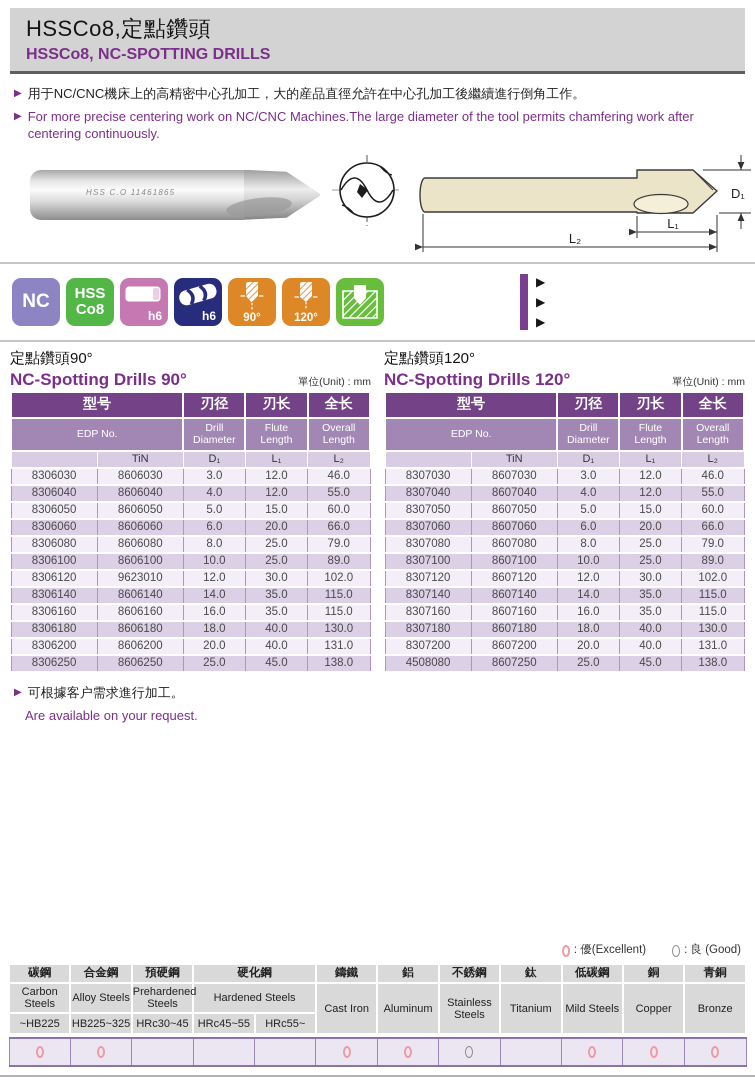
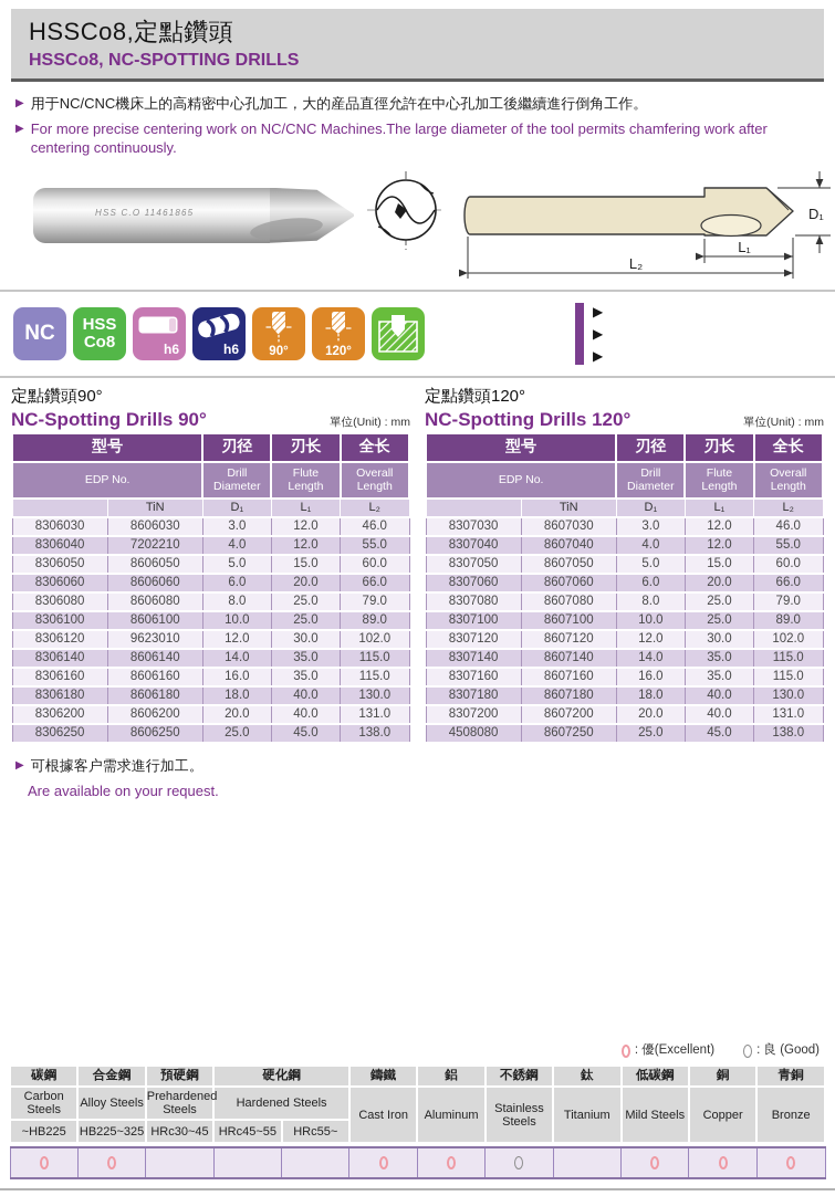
  HSSCo8,定點鑽頭
  HSSCo8, NC-SPOTTING DRILLS
  ▶
  用于NC/CNC機床上的高精密中心孔加工，大的産品直徑允許在中心孔加工後繼續進行倒角工作。
  ▶
  For more precise centering work on NC/CNC Machines.The large diameter of the tool permits chamfering work after centering continuously.
  HSS C.O 11461865
  D₁
  L₁
  L₂
  NC
  HSS
  Co8
  h6
  h6
  90°
  120°
  ▶
  ▶
  ▶
  定點鑽頭90°
  NC-Spotting Drills 90°
  單位(Unit) : mm
  型号	刃径	刃长	全长
  EDP No.	Drill Diameter	Flute Length	Overall Length
  	TiN	D₁	L₁	L₂
  8306030	8606030	3.0	12.0	46.0
- 8306040	8606040	4.0	12.0	55.0
+ 8306040	7202210	4.0	12.0	55.0
  8306050	8606050	5.0	15.0	60.0
  8306060	8606060	6.0	20.0	66.0
  8306080	8606080	8.0	25.0	79.0
  8306100	8606100	10.0	25.0	89.0
  8306120	9623010	12.0	30.0	102.0
  8306140	8606140	14.0	35.0	115.0
  8306160	8606160	16.0	35.0	115.0
  8306180	8606180	18.0	40.0	130.0
  8306200	8606200	20.0	40.0	131.0
  8306250	8606250	25.0	45.0	138.0
  定點鑽頭120°
  NC-Spotting Drills 120°
  單位(Unit) : mm
  型号	刃径	刃长	全长
  EDP No.	Drill Diameter	Flute Length	Overall Length
  	TiN	D₁	L₁	L₂
  8307030	8607030	3.0	12.0	46.0
  8307040	8607040	4.0	12.0	55.0
  8307050	8607050	5.0	15.0	60.0
  8307060	8607060	6.0	20.0	66.0
  8307080	8607080	8.0	25.0	79.0
  8307100	8607100	10.0	25.0	89.0
  8307120	8607120	12.0	30.0	102.0
  8307140	8607140	14.0	35.0	115.0
  8307160	8607160	16.0	35.0	115.0
  8307180	8607180	18.0	40.0	130.0
  8307200	8607200	20.0	40.0	131.0
  4508080	8607250	25.0	45.0	138.0
  ▶
  可根據客户需求進行加工。
  Are available on your request.
  : 優(Excellent)
  : 良 (Good)
  碳鋼	合金鋼	預硬鋼	硬化鋼	鑄鐵	鋁	不銹鋼	鈦	低碳鋼	銅	青銅
  Carbon Steels	Alloy Steels	Prehardened Steels	Hardened Steels	Cast Iron	Aluminum	Stainless Steels	Titanium	Mild Steels	Copper	Bronze
  ~HB225	HB225~325	HRc30~45	HRc45~55	HRc55~
